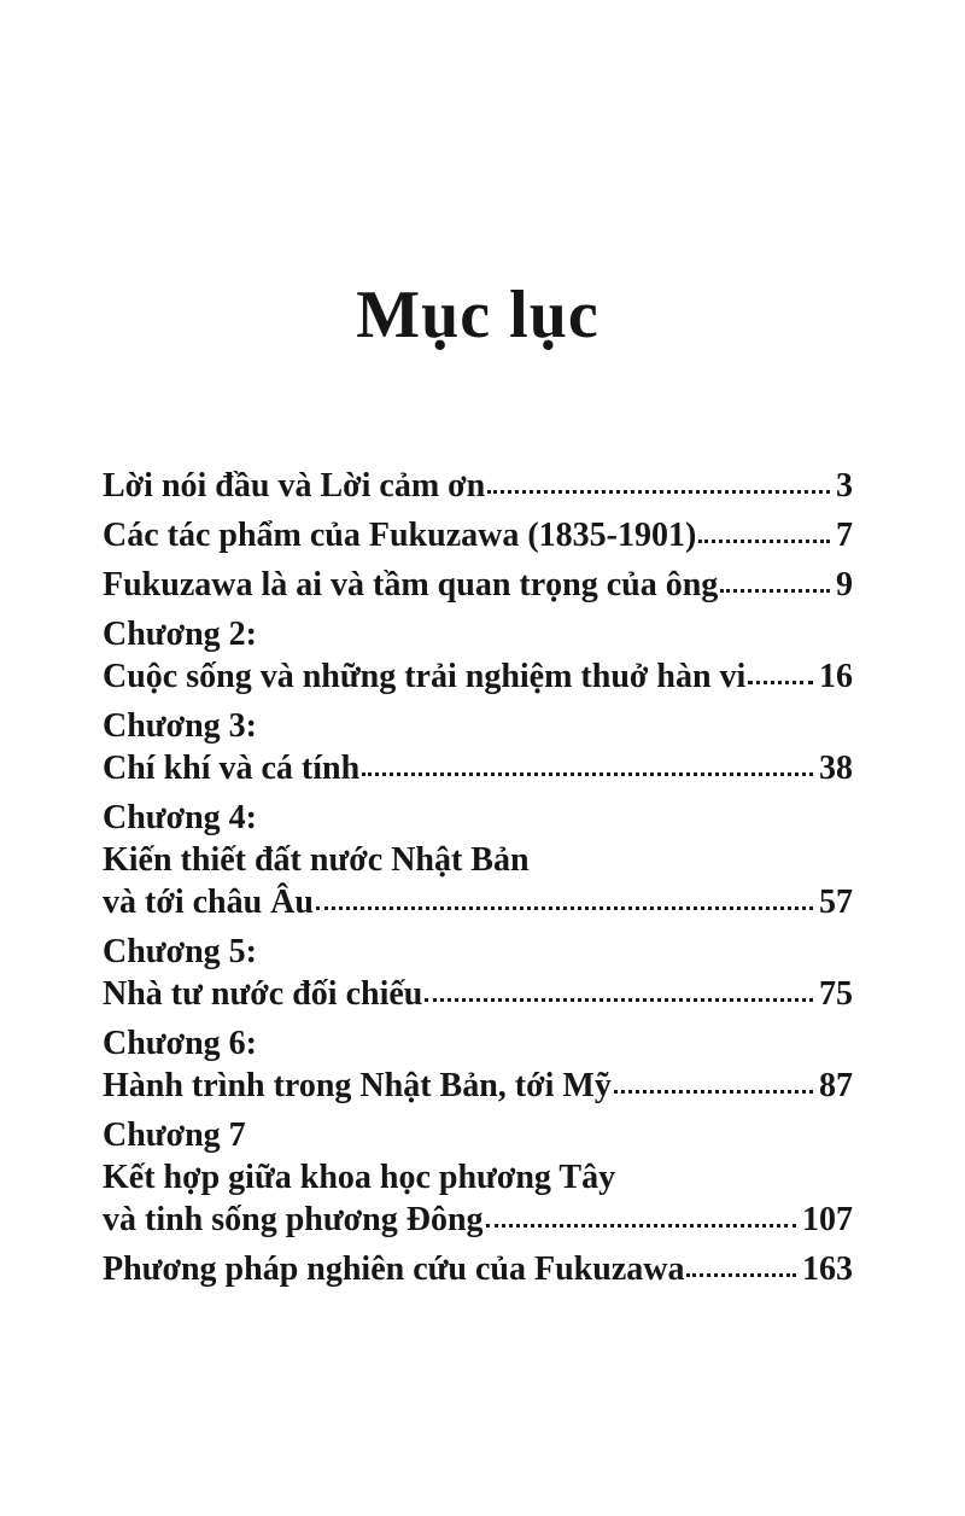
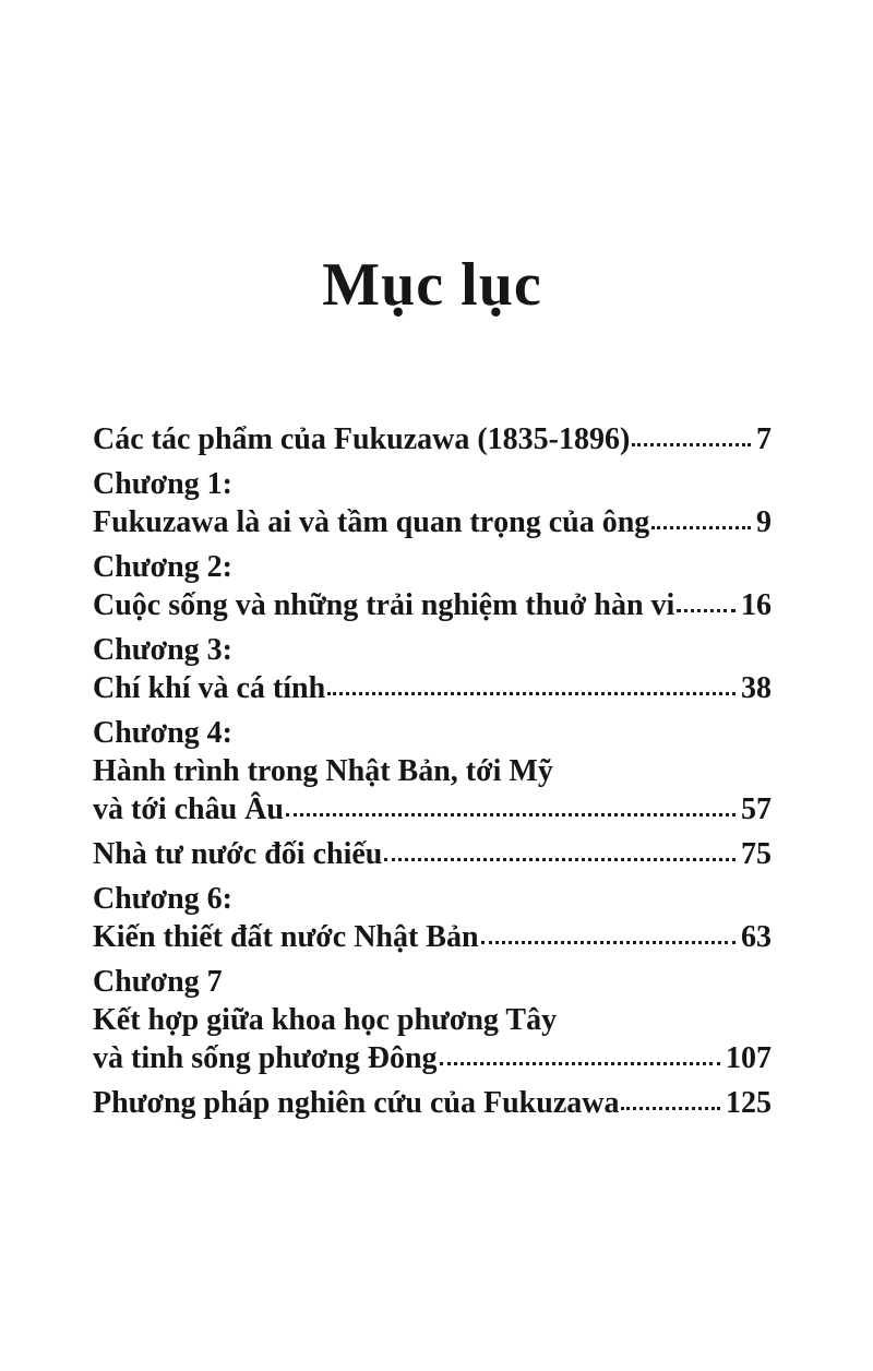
  Mục lục
- Lời nói đầu và Lời cảm ơn
- 3
- Các tác phẩm của Fukuzawa (1835-1901)
+ Các tác phẩm của Fukuzawa (1835-1896)
  7
+ Chương 1:
  Fukuzawa là ai và tầm quan trọng của ông
  9
  Chương 2:
  Cuộc sống và những trải nghiệm thuở hàn vi
  16
  Chương 3:
  Chí khí và cá tính
  38
  Chương 4:
- Kiến thiết đất nước Nhật Bản
+ Hành trình trong Nhật Bản, tới Mỹ
  và tới châu Âu
  57
- Chương 5:
  Nhà tư nước đối chiếu
  75
  Chương 6:
- Hành trình trong Nhật Bản, tới Mỹ
+ Kiến thiết đất nước Nhật Bản
- 87
+ 63
  Chương 7
  Kết hợp giữa khoa học phương Tây
  và tinh sống phương Đông
  107
  Phương pháp nghiên cứu của Fukuzawa
- 163
+ 125
